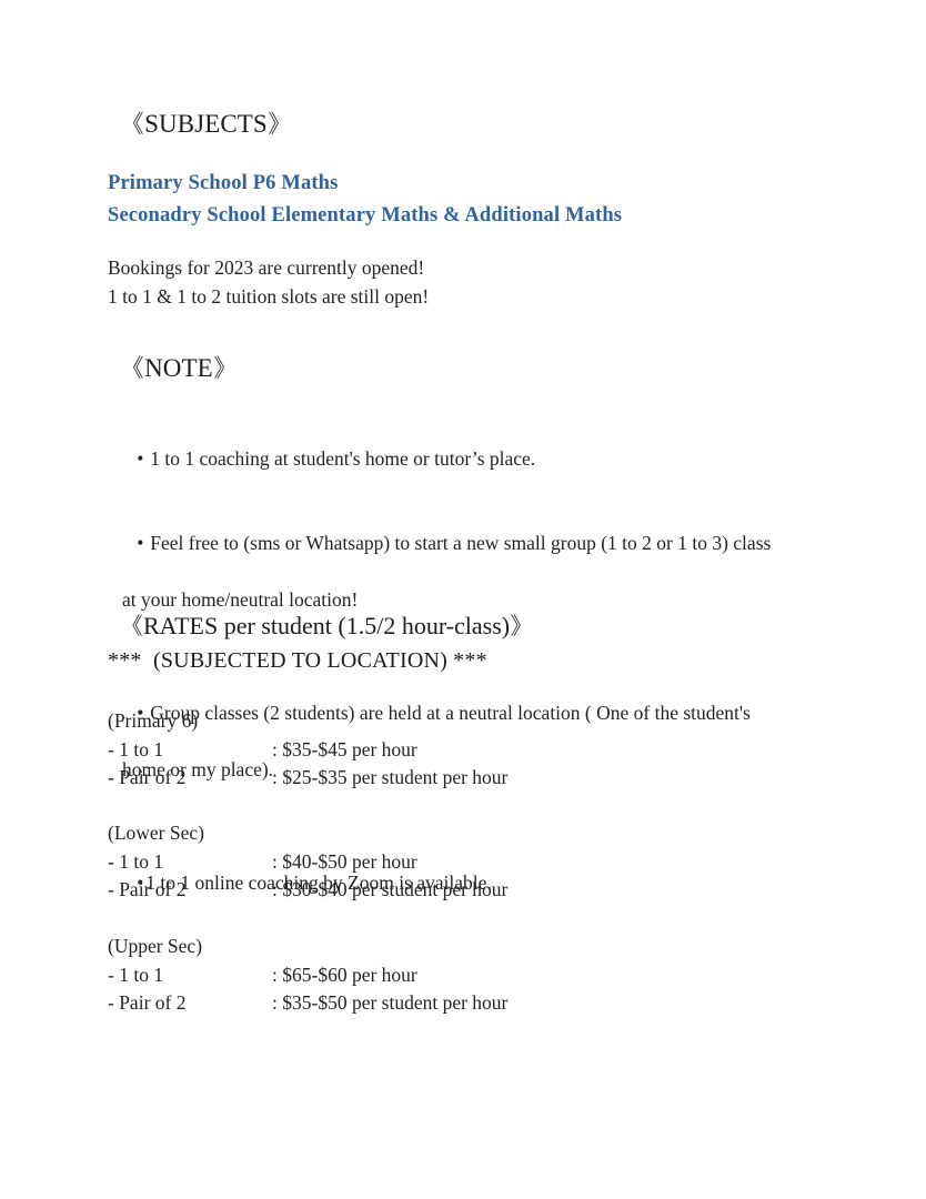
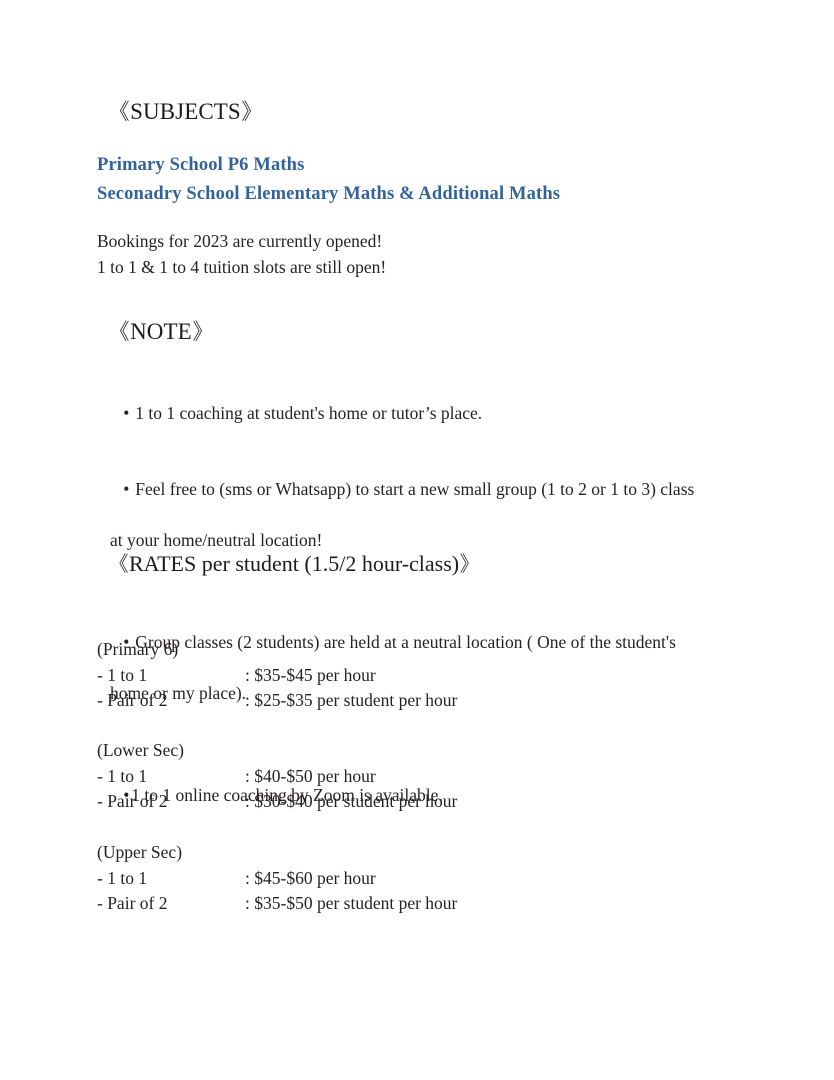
  《SUBJECTS》
  Primary School P6 Maths
  Seconadry School Elementary Maths & Additional Maths
  Bookings for 2023 are currently opened!
- 1 to 1 & 1 to 2 tuition slots are still open!
+ 1 to 1 & 1 to 4 tuition slots are still open!
  《NOTE》
  • 1 to 1 coaching at student's home or tutor’s place.
  • Feel free to (sms or Whatsapp) to start a new small group (1 to 2 or 1 to 3) class
  at your home/neutral location!
  • Group classes (2 students) are held at a neutral location ( One of the student's
  home or my place).
  •1 to 1 online coaching by Zoom is available.
  《RATES per student (1.5/2 hour-class)》
- *** (SUBJECTED TO LOCATION) ***
  (Primary 6)
  - 1 to 1
  : $35-$45 per hour
  - Pair of 2
  : $25-$35 per student per hour
  (Lower Sec)
  - 1 to 1
  : $40-$50 per hour
  - Pair of 2
  : $30-$40 per student per hour
  (Upper Sec)
  - 1 to 1
- : $65-$60 per hour
+ : $45-$60 per hour
  - Pair of 2
  : $35-$50 per student per hour
